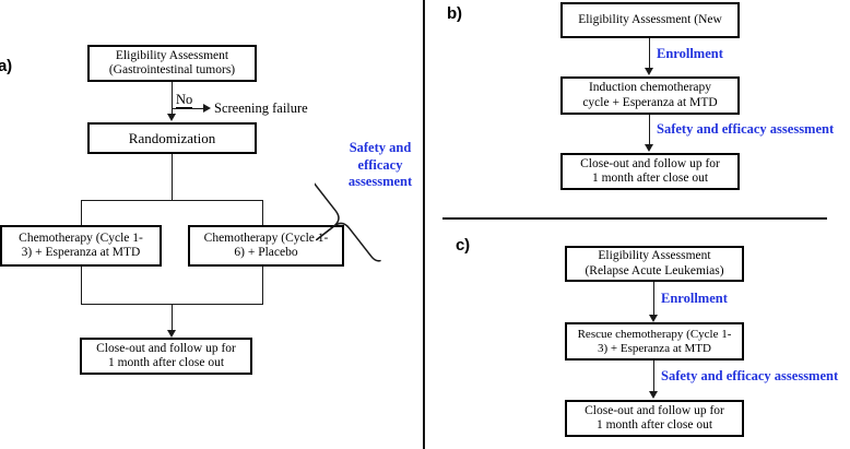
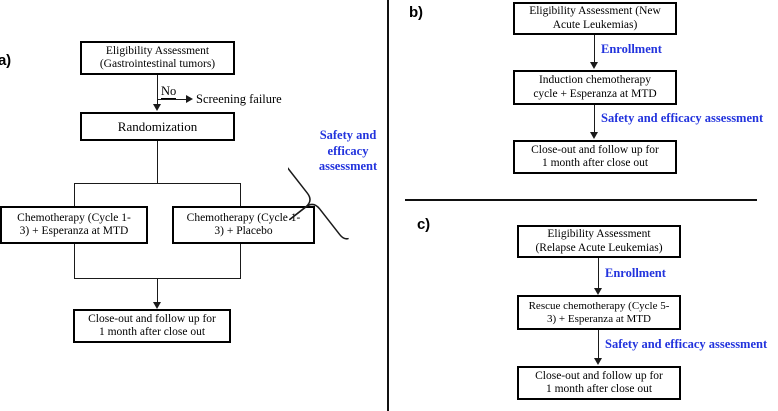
  a)
  Eligibility Assessment
  (Gastrointestinal tumors)
  No
  Screening failure
  Randomization
  Chemotherapy (Cycle 1-
  3) + Esperanza at MTD
  Chemotherapy (Cycle 1-
- 6) + Placebo
+ 3) + Placebo
  Close-out and follow up for
  1 month after close out
  Safety and
  efficacy
  assessment
  b)
  Eligibility Assessment (New
+ Acute Leukemias)
  Enrollment
  Induction chemotherapy
  cycle + Esperanza at MTD
  Safety and efficacy assessment
  Close-out and follow up for
  1 month after close out
  c)
  Eligibility Assessment
  (Relapse Acute Leukemias)
  Enrollment
- Rescue chemotherapy (Cycle 1-
+ Rescue chemotherapy (Cycle 5-
  3) + Esperanza at MTD
  Safety and efficacy assessment
  Close-out and follow up for
  1 month after close out
